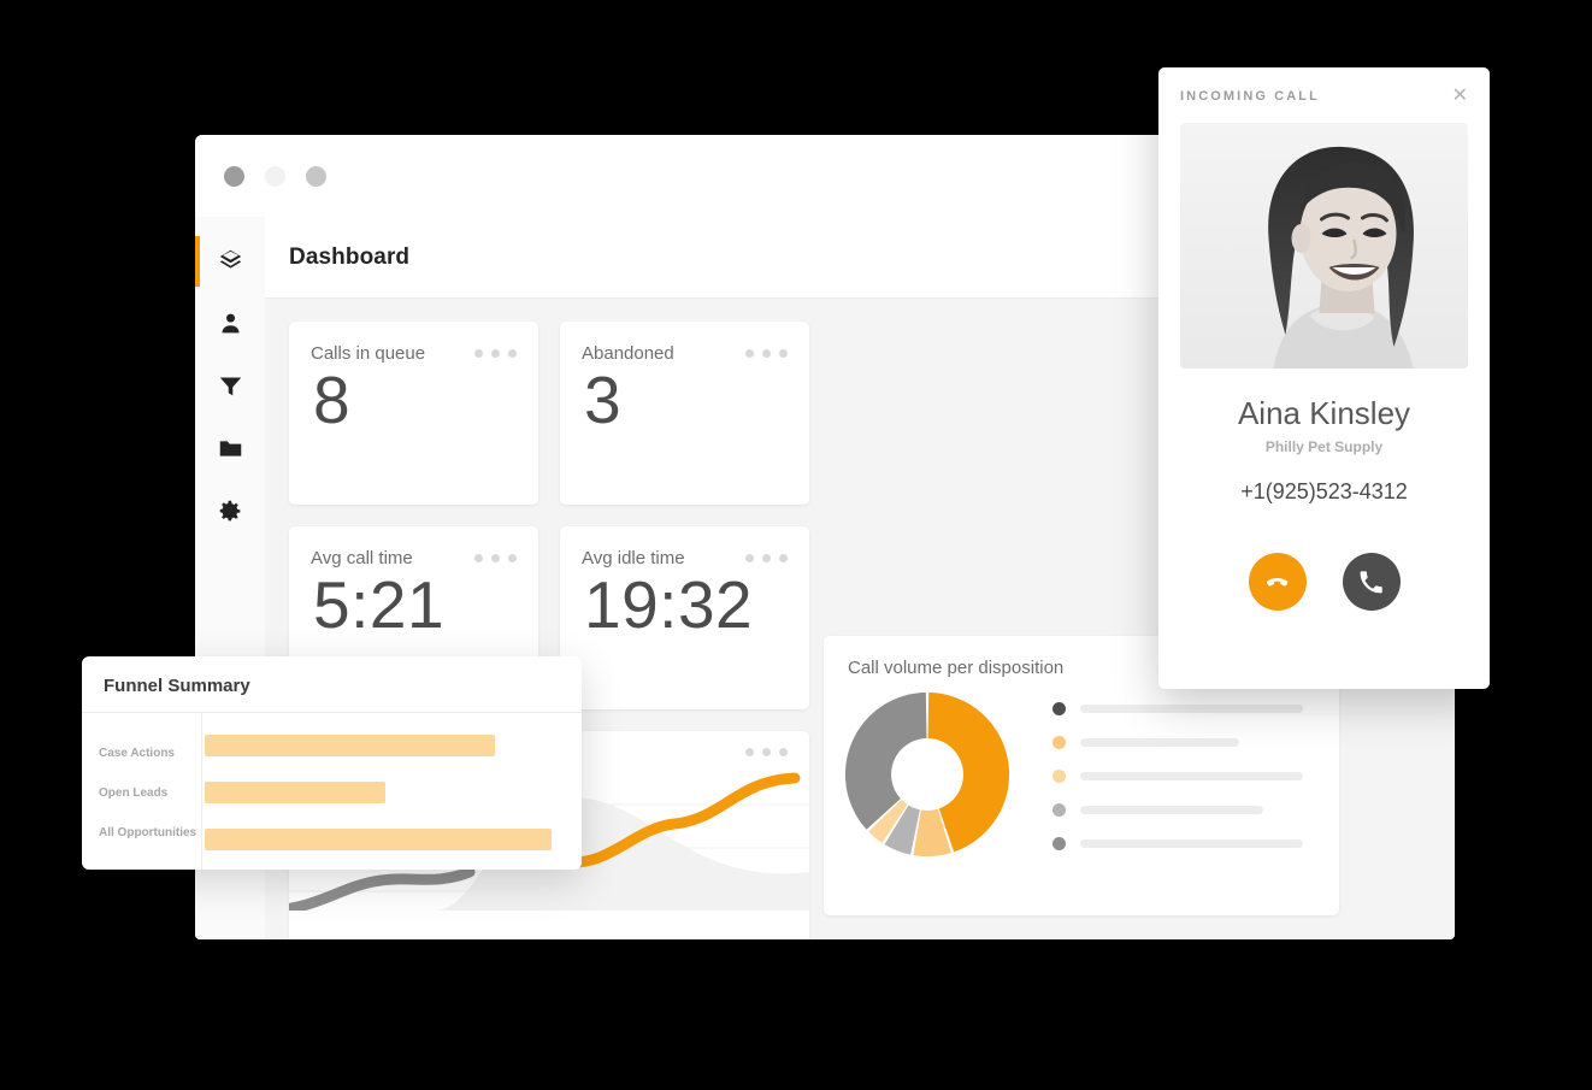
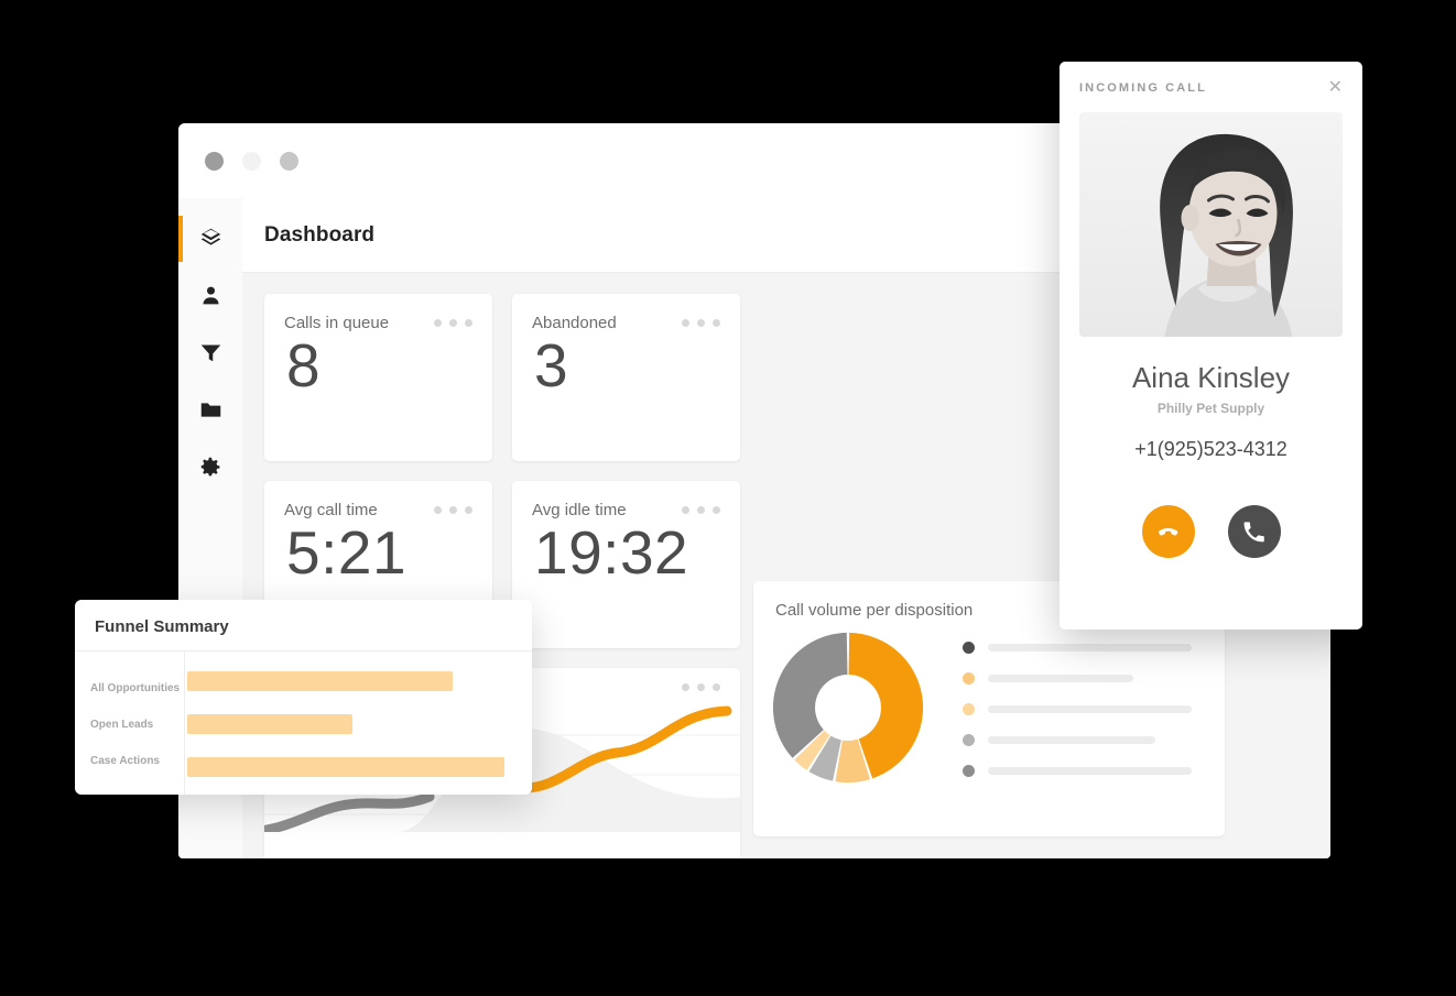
  Dashboard
  Calls in queue
  8
  Abandoned
  3
  Avg call time
  5:21
  Avg idle time
  19:32
  Call volume per disposition
  Funnel Summary
- Case Actions
+ All Opportunities
  Open Leads
- All Opportunities
+ Case Actions
  INCOMING CALL
  ✕
  Aina Kinsley
  Philly Pet Supply
  +1(925)523-4312
